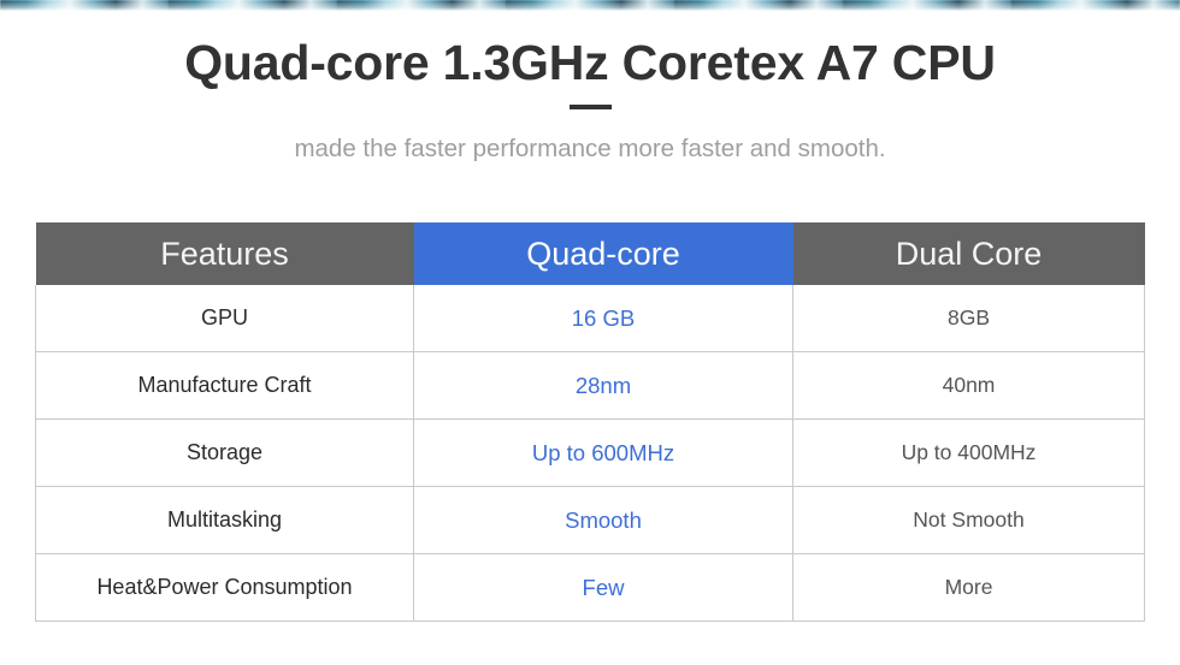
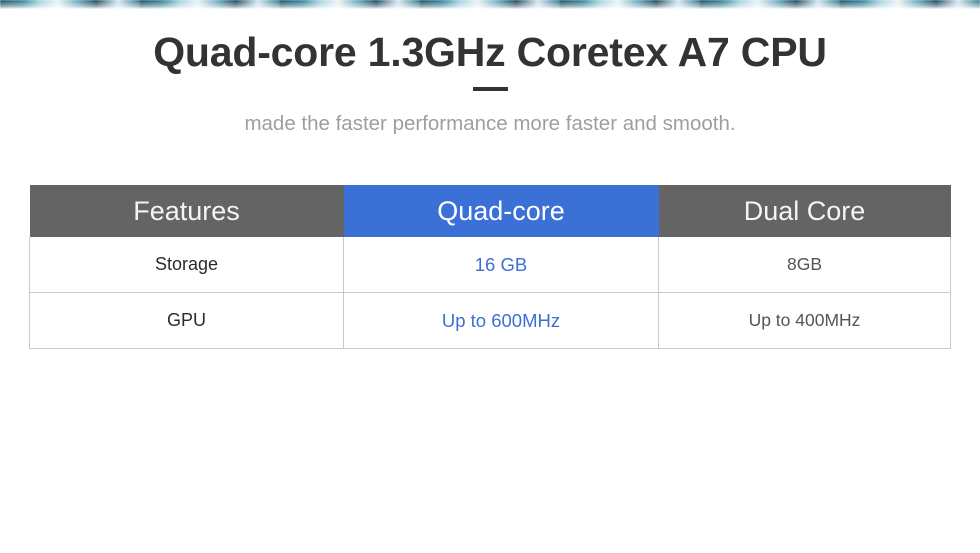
  Quad-core 1.3GHz Coretex A7 CPU
  made the faster performance more faster and smooth.
  Features	Quad-core	Dual Core
- GPU	16 GB	8GB
+ Storage	16 GB	8GB
- Manufacture Craft	28nm	40nm
- Storage	Up to 600MHz	Up to 400MHz
+ GPU	Up to 600MHz	Up to 400MHz
- Multitasking	Smooth	Not Smooth
- Heat&Power Consumption	Few	More
